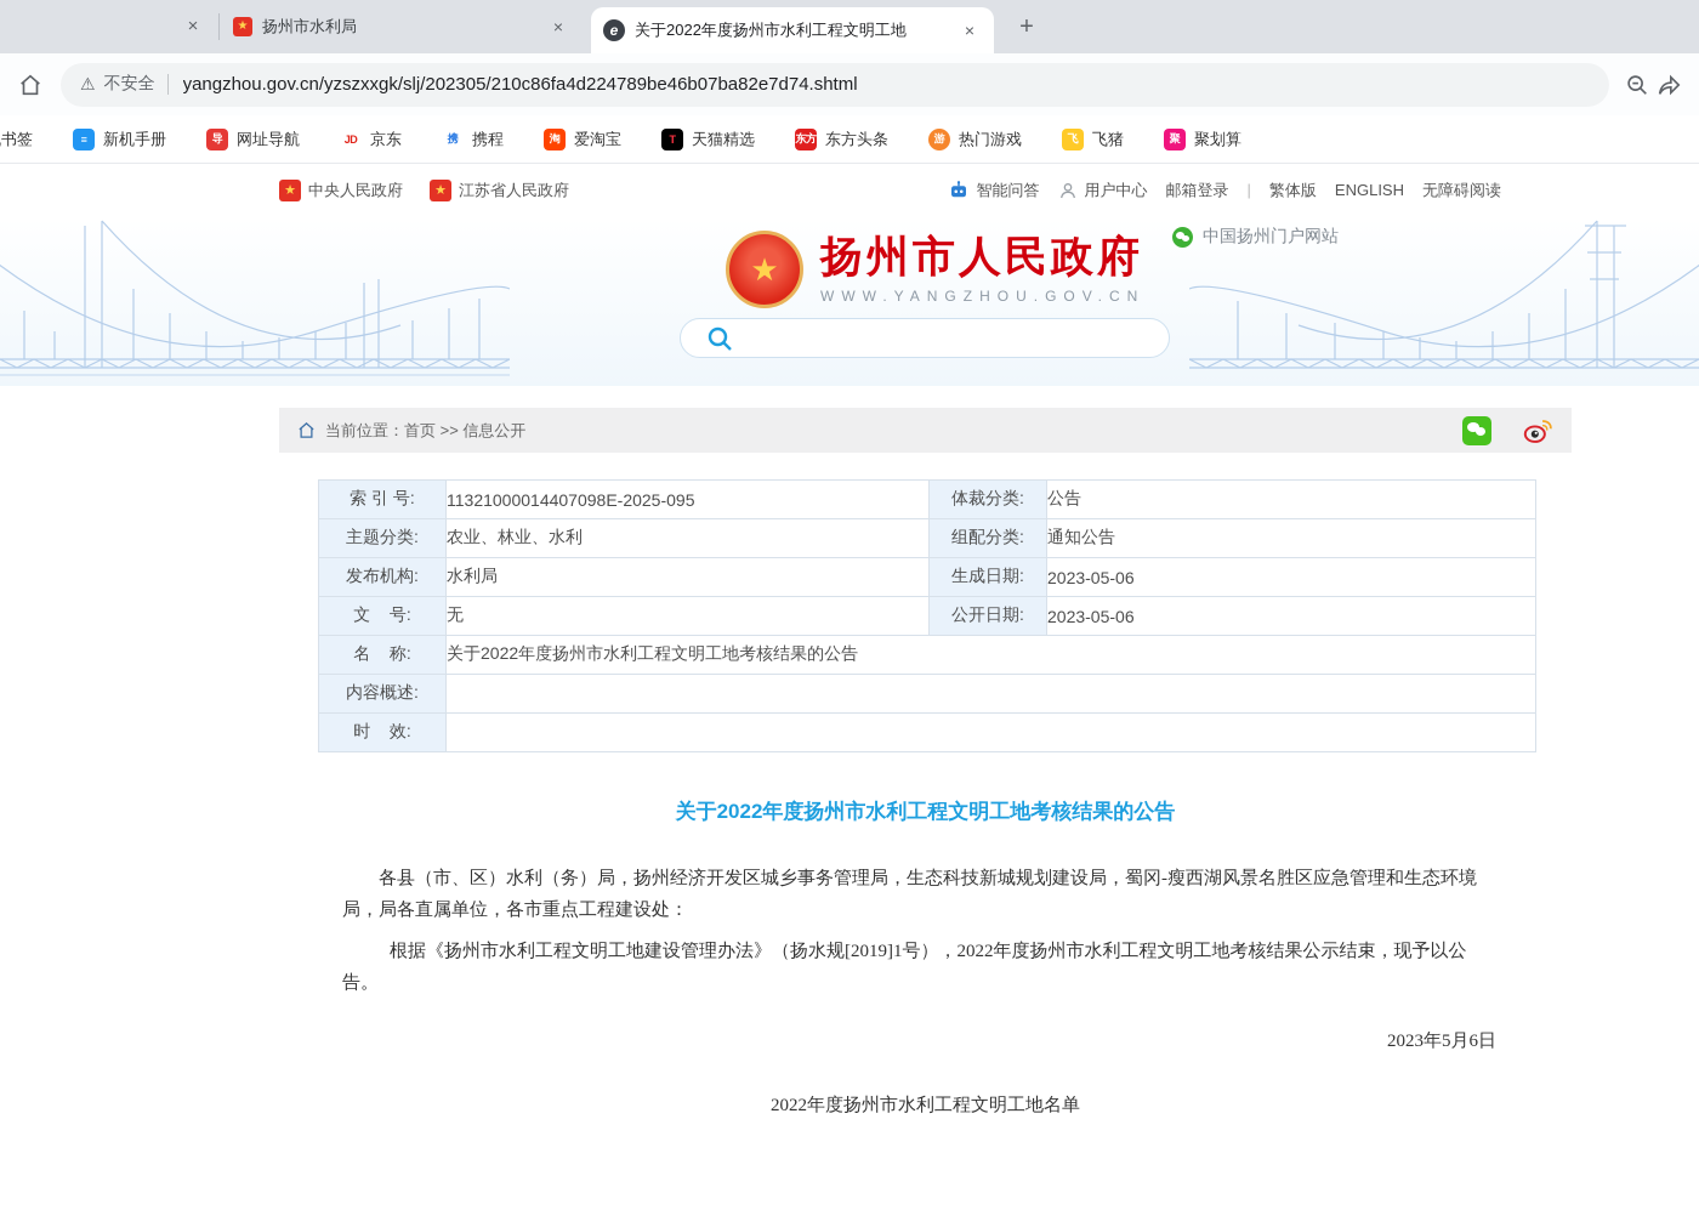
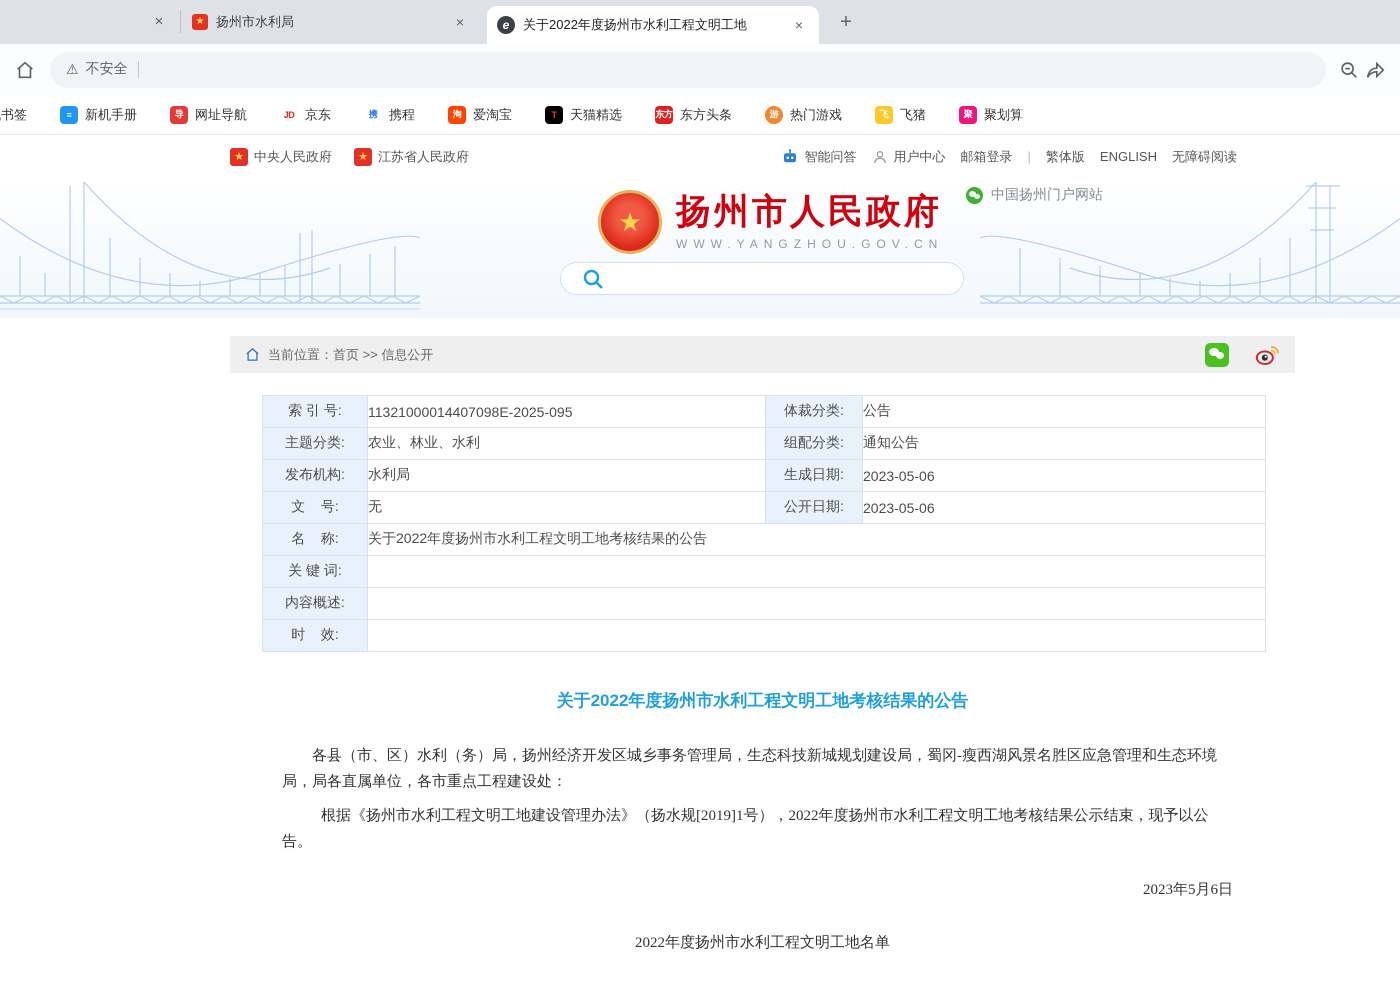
  ×
  ★
  扬州市水利局
  ×
  e
  关于2022年度扬州市水利工程文明工地
  ×
  +
  ⚠
  不安全
- yangzhou.gov.cn/yzszxxgk/slj/202305/210c86fa4d224789be46b07ba82e7d74.shtml
  ≡
  新机手册
  导
  网址导航
  JD
  京东
  携
  携程
  淘
  爱淘宝
  T
  天猫精选
  东方
  东方头条
  游
  热门游戏
  飞
  飞猪
  聚
  聚划算
  ★
  中央人民政府
  ★
  江苏省人民政府
  智能问答
  用户中心
  邮箱登录
  |
  繁体版
  ENGLISH
  无障碍阅读
  ★
  扬州市人民政府
  WWW.YANGZHOU.GOV.CN
  中国扬州门户网站
  当前位置：首页 >> 信息公开
  索 引 号:	11321000014407098E-2025-095	体裁分类:	公告
  主题分类:	农业、林业、水利	组配分类:	通知公告
  发布机构:	水利局	生成日期:	2023-05-06
  文 号:	无	公开日期:	2023-05-06
  名 称:	关于2022年度扬州市水利工程文明工地考核结果的公告
+ 关 键 词:
  内容概述:
  时 效:
  关于2022年度扬州市水利工程文明工地考核结果的公告
  各县（市、区）水利（务）局，扬州经济开发区城乡事务管理局，生态科技新城规划建设局，蜀冈-瘦西湖风景名胜区应急管理和生态环境局，局各直属单位，各市重点工程建设处：
  根据《扬州市水利工程文明工地建设管理办法》（扬水规[2019]1号），2022年度扬州市水利工程文明工地考核结果公示结束，现予以公告。
  2023年5月6日
  2022年度扬州市水利工程文明工地名单
